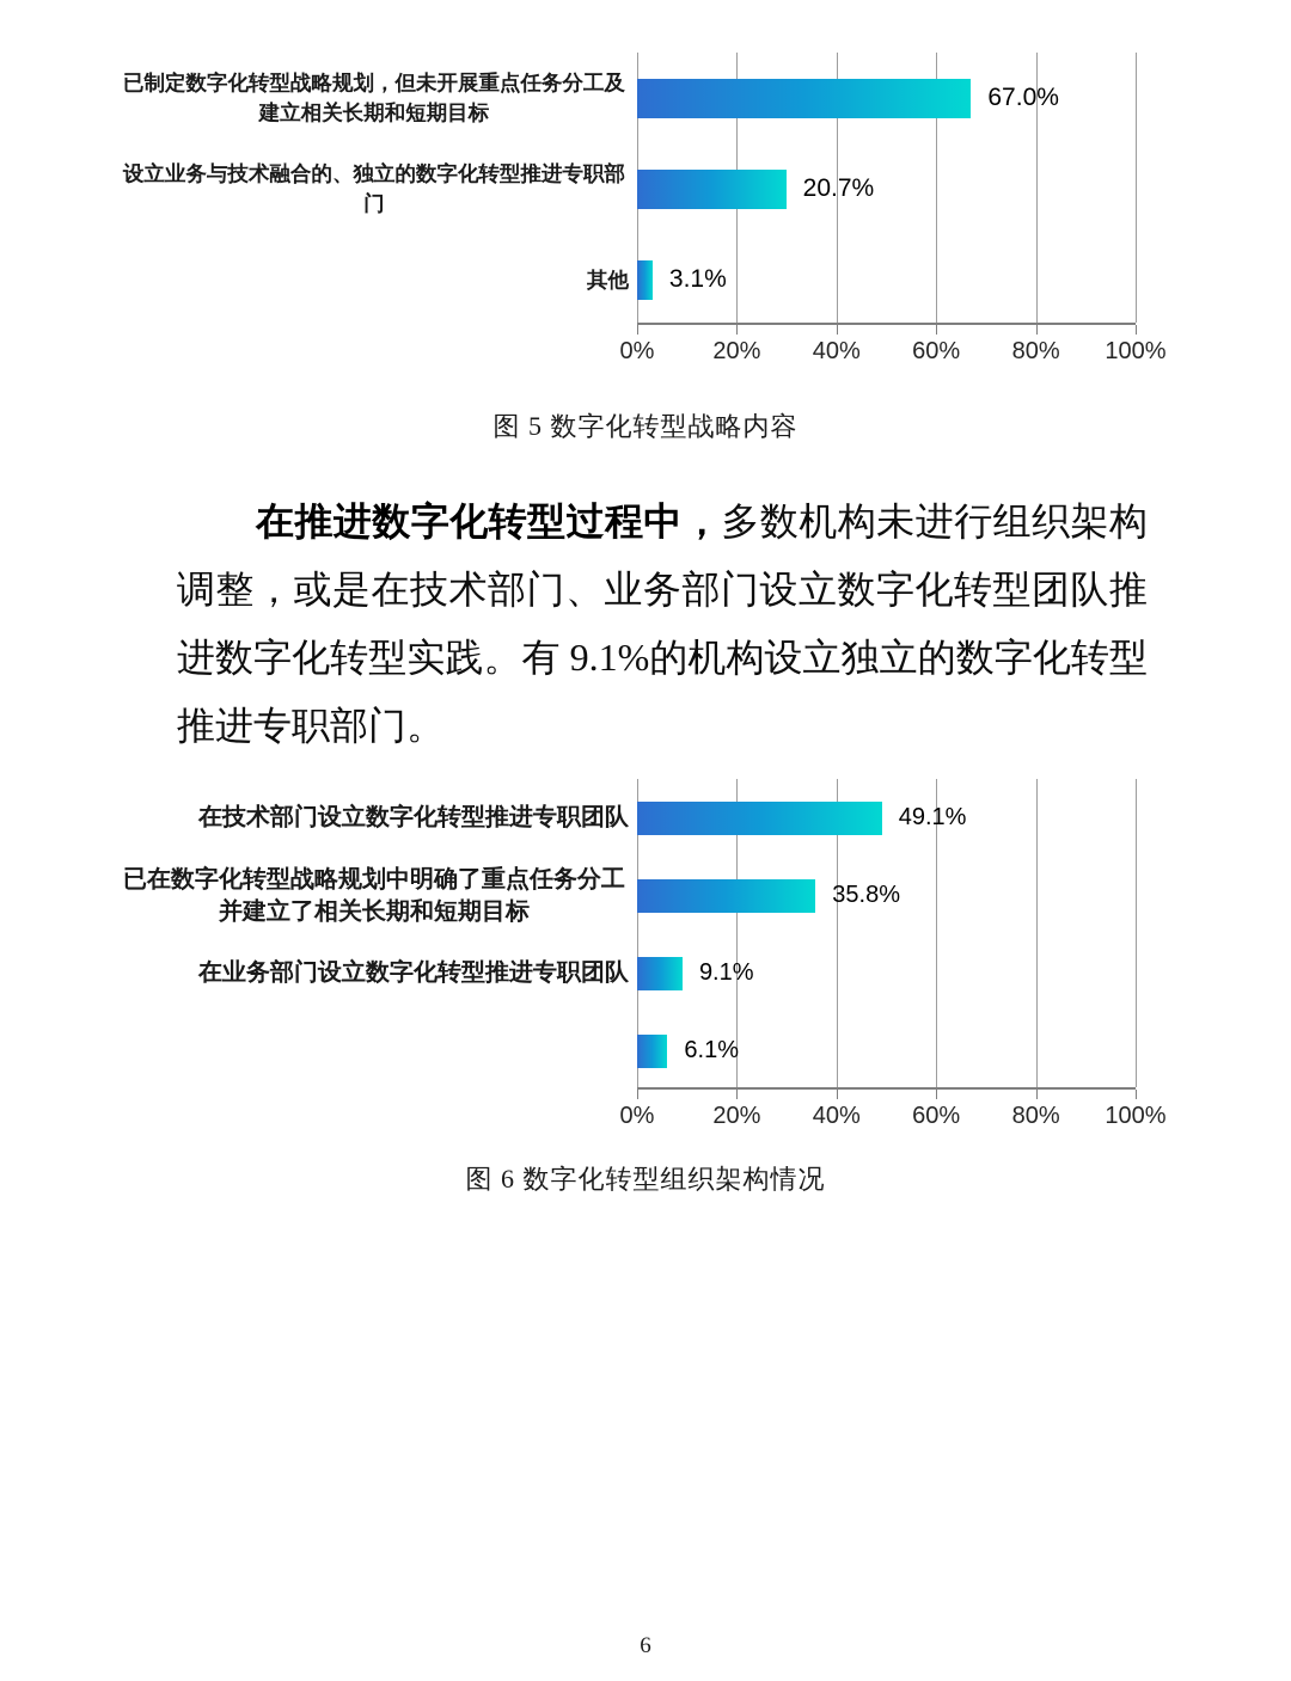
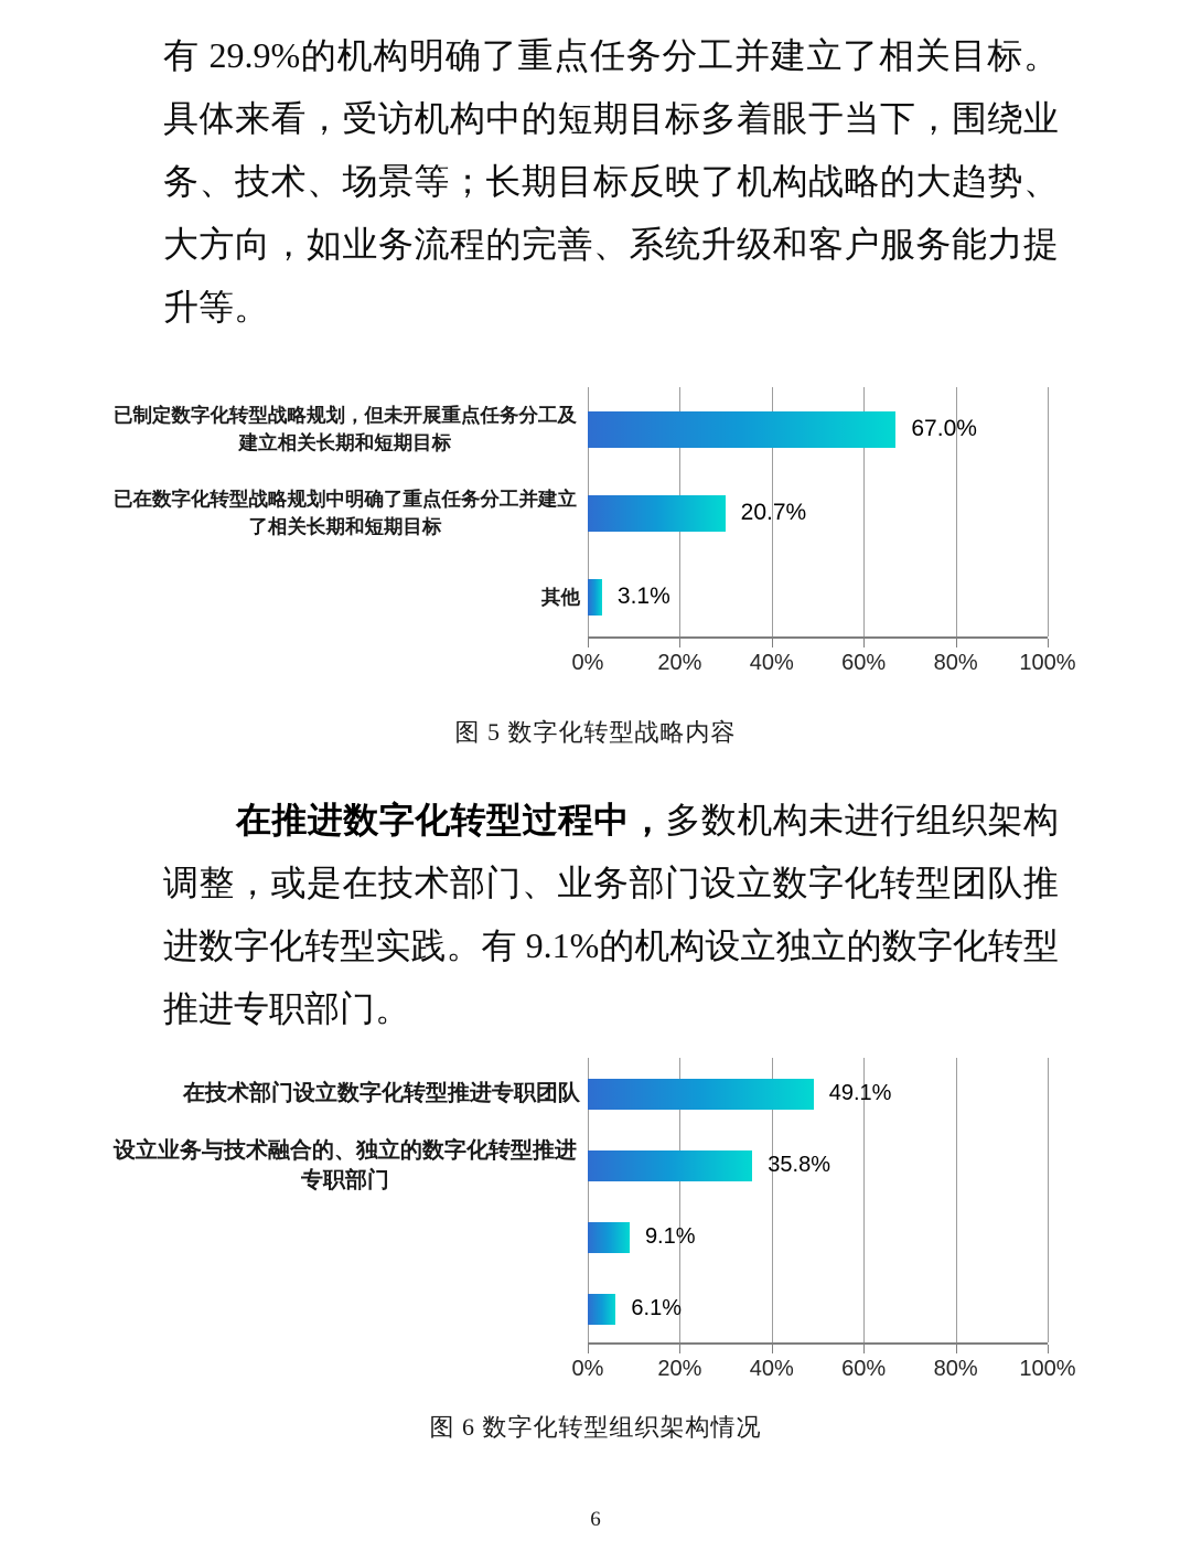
+ 有 29.9%的机构明确了重点任务分工并建立了相关目标。具体来看，受访机构中的短期目标多着眼于当下，围绕业务、技术、场景等；长期目标反映了机构战略的大趋势、大方向，如业务流程的完善、系统升级和客户服务能力提升等。
  已制定数字化转型战略规划，但未开展重点任务分工及建立相关长期和短期目标
- 设立业务与技术融合的、独立的数字化转型推进专职部门
+ 已在数字化转型战略规划中明确了重点任务分工并建立了相关长期和短期目标
  其他
  67.0%
  20.7%
  3.1%
  0%
  20%
  40%
  60%
  80%
  100%
  图 5 数字化转型战略内容
  在推进数字化转型过程中，多数机构未进行组织架构调整，或是在技术部门、业务部门设立数字化转型团队推进数字化转型实践。有 9.1%的机构设立独立的数字化转型推进专职部门。
  在技术部门设立数字化转型推进专职团队
- 已在数字化转型战略规划中明确了重点任务分工并建立了相关长期和短期目标
+ 设立业务与技术融合的、独立的数字化转型推进专职部门
- 在业务部门设立数字化转型推进专职团队
  49.1%
  35.8%
  9.1%
  6.1%
  0%
  20%
  40%
  60%
  80%
  100%
  图 6 数字化转型组织架构情况
  6
